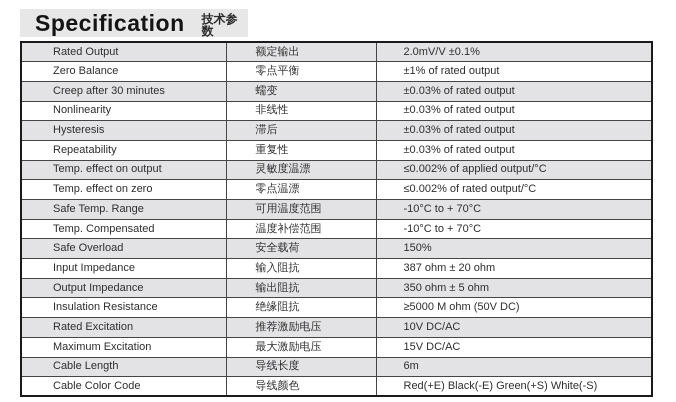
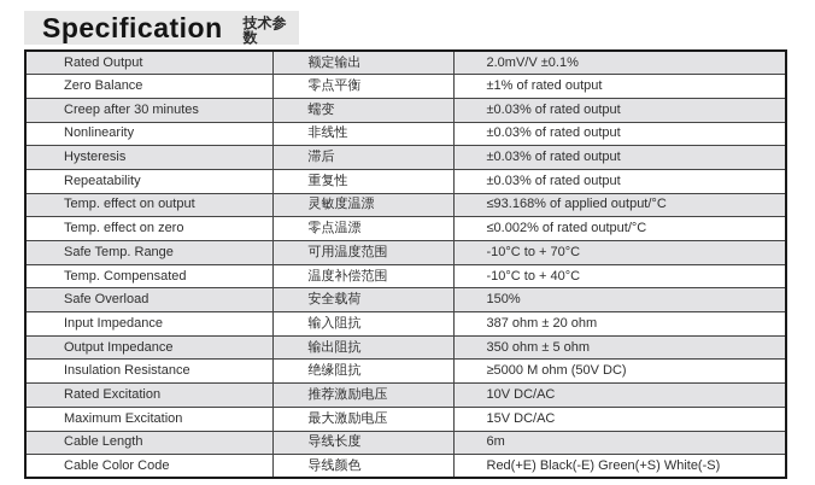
  Specification
  技术参数
  Rated Output	额定输出	2.0mV/V ±0.1%
  Zero Balance	零点平衡	±1% of rated output
  Creep after 30 minutes	蠕变	±0.03% of rated output
  Nonlinearity	非线性	±0.03% of rated output
  Hysteresis	滞后	±0.03% of rated output
  Repeatability	重复性	±0.03% of rated output
- Temp. effect on output	灵敏度温漂	≤0.002% of applied output/°C
+ Temp. effect on output	灵敏度温漂	≤93.168% of applied output/°C
  Temp. effect on zero	零点温漂	≤0.002% of rated output/°C
  Safe Temp. Range	可用温度范围	-10°C to + 70°C
- Temp. Compensated	温度补偿范围	-10°C to + 70°C
+ Temp. Compensated	温度补偿范围	-10°C to + 40°C
  Safe Overload	安全载荷	150%
  Input Impedance	输入阻抗	387 ohm ± 20 ohm
  Output Impedance	输出阻抗	350 ohm ± 5 ohm
  Insulation Resistance	绝缘阻抗	≥5000 M ohm (50V DC)
  Rated Excitation	推荐激励电压	10V DC/AC
  Maximum Excitation	最大激励电压	15V DC/AC
  Cable Length	导线长度	6m
  Cable Color Code	导线颜色	Red(+E) Black(-E) Green(+S) White(-S)
